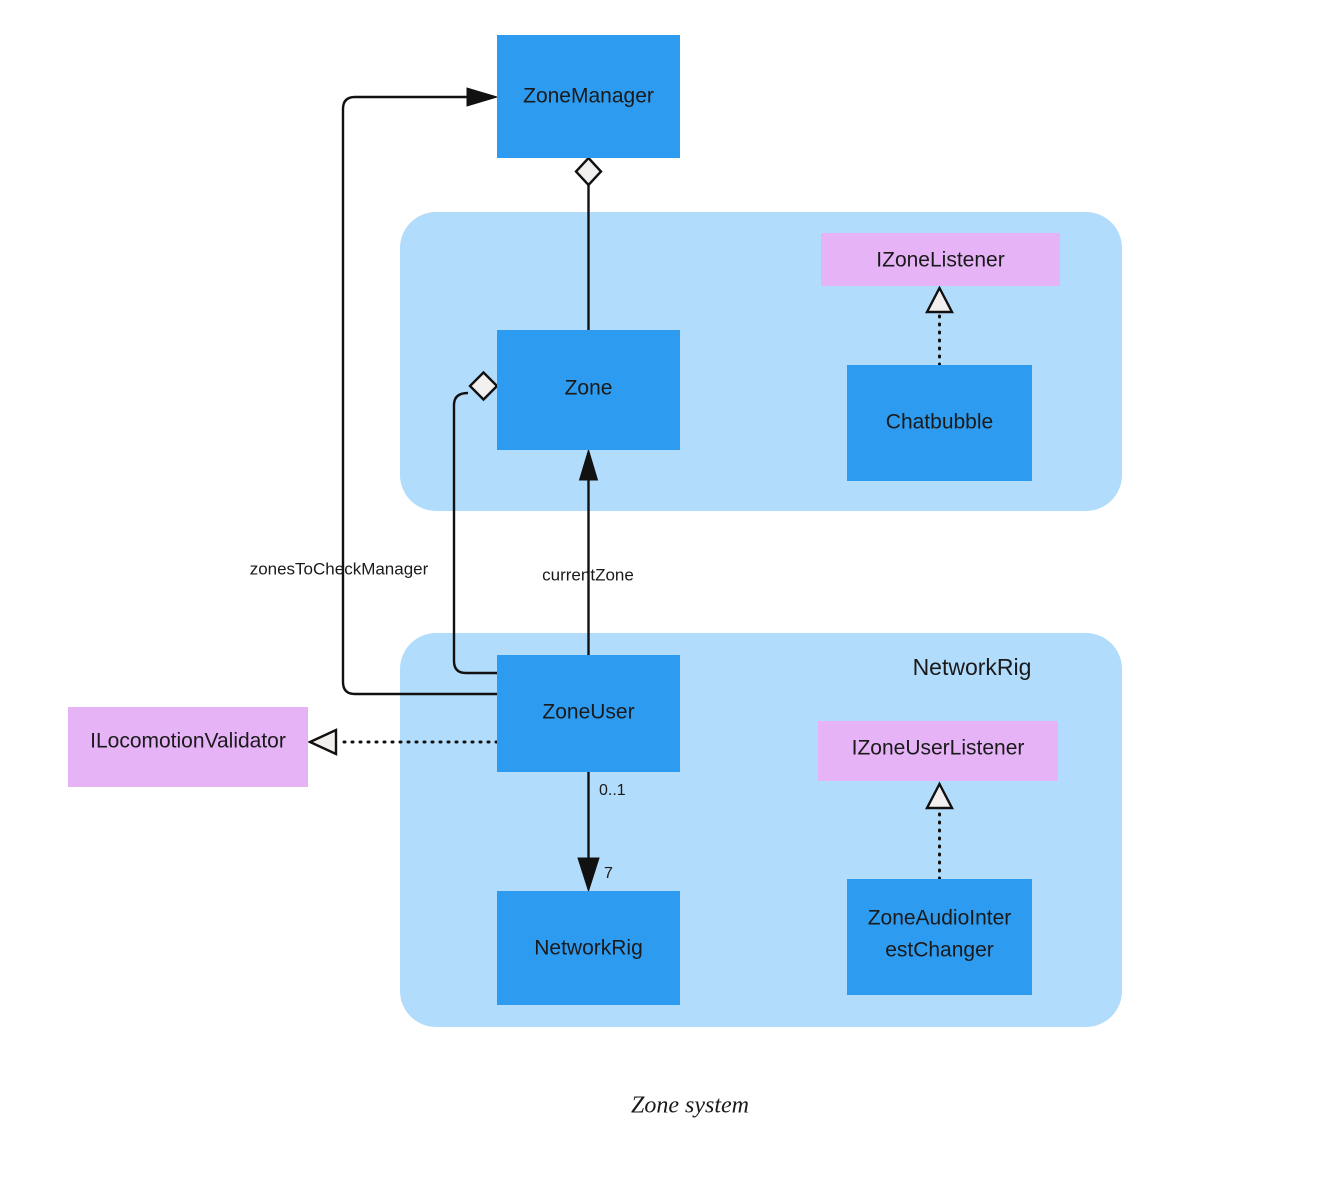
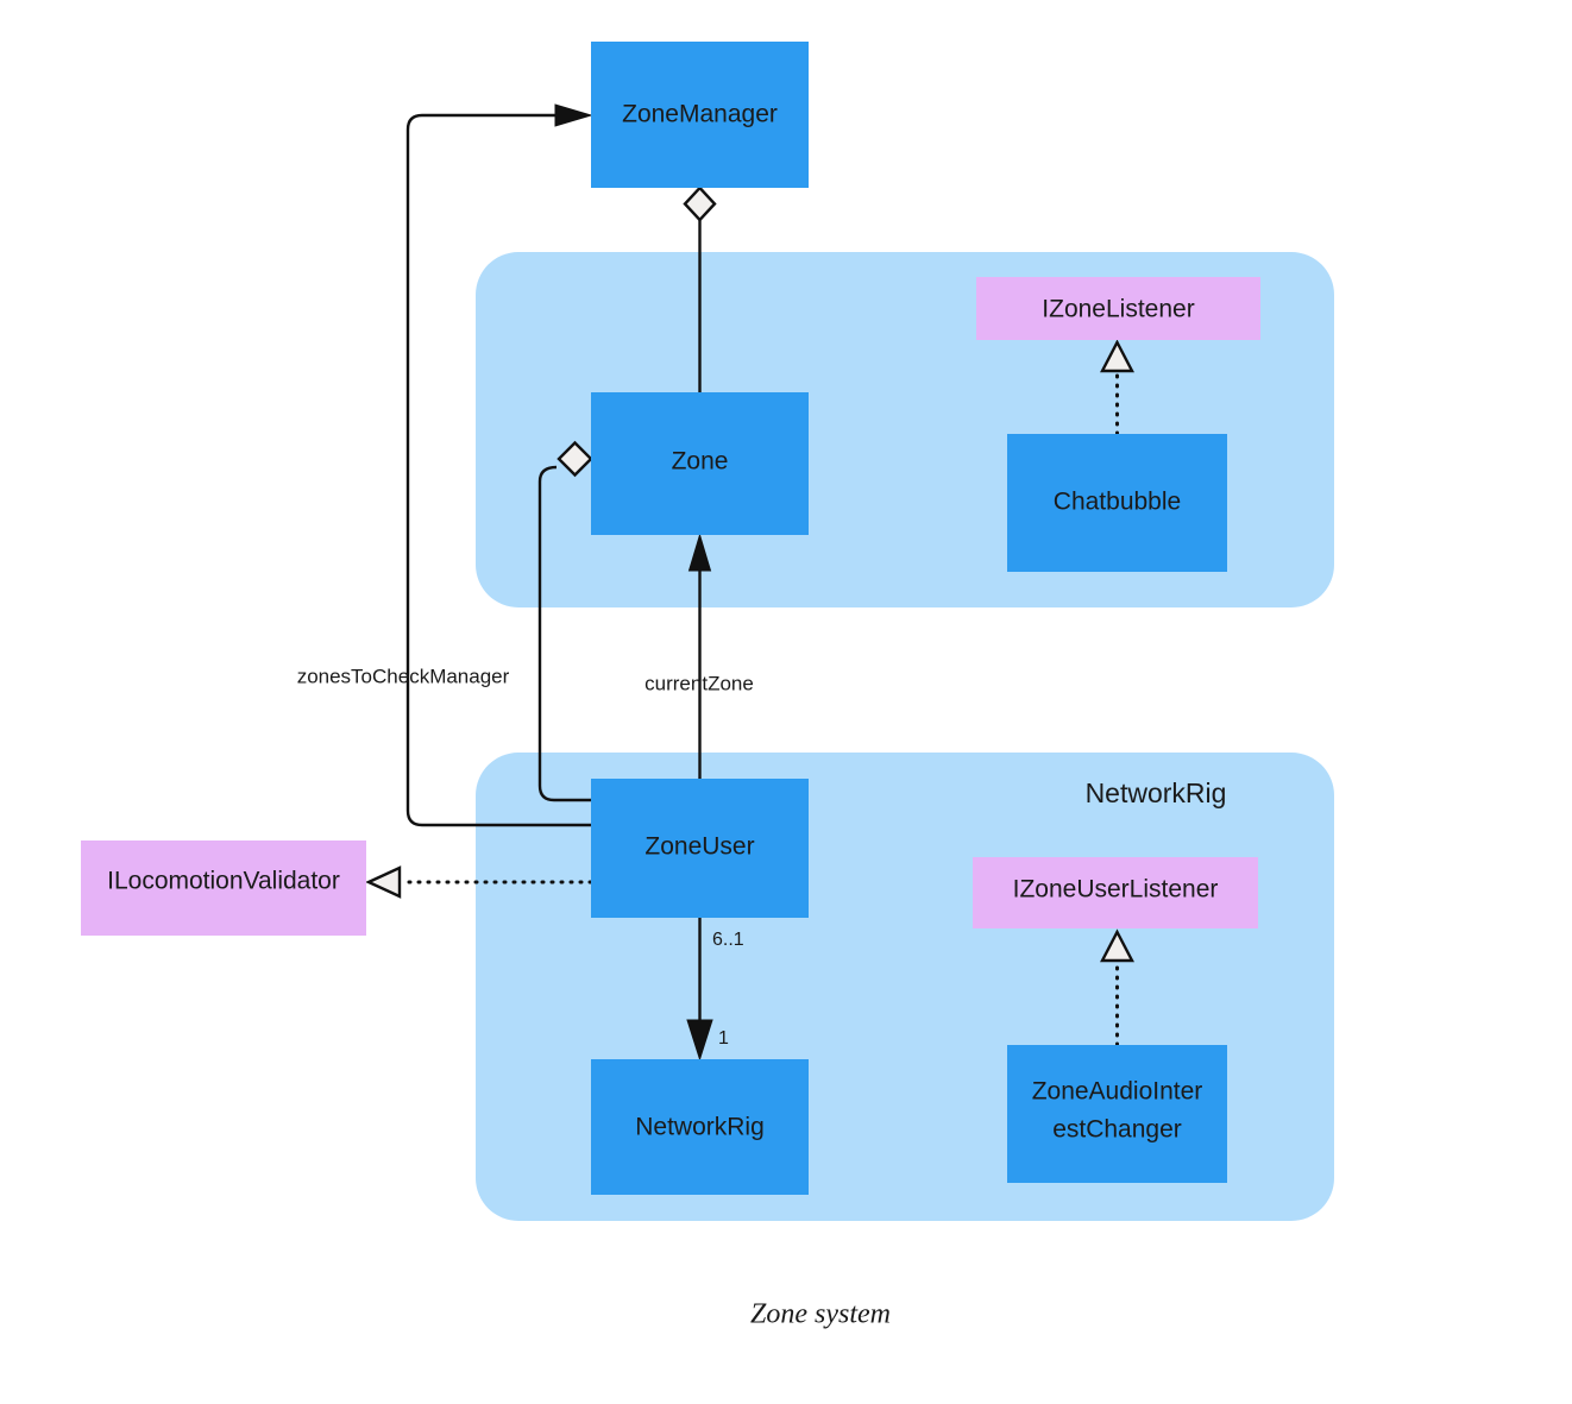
  NetworkRig
  zonesToCheckManager
  currentZone
- 0..1
+ 6..1
- 7
+ 1
  ZoneManager
  Zone
  IZoneListener
  Chatbubble
  ZoneUser
  NetworkRig
  ILocomotionValidator
  IZoneUserListener
  ZoneAudioInter
  estChanger
  Zone system
